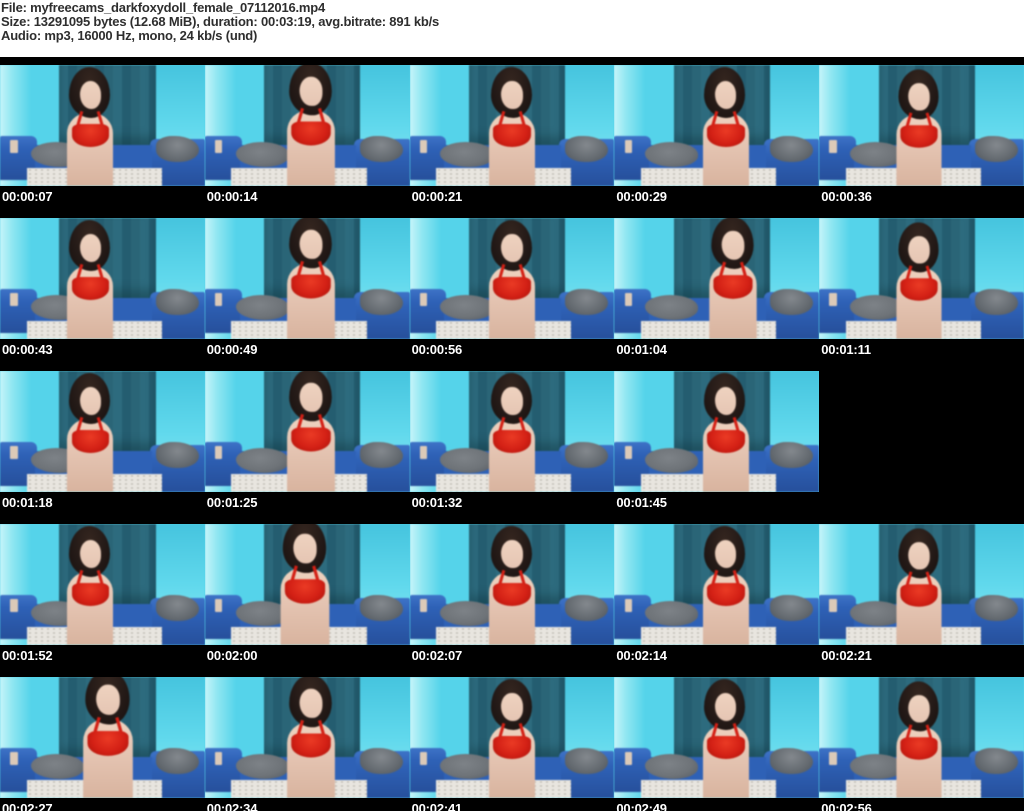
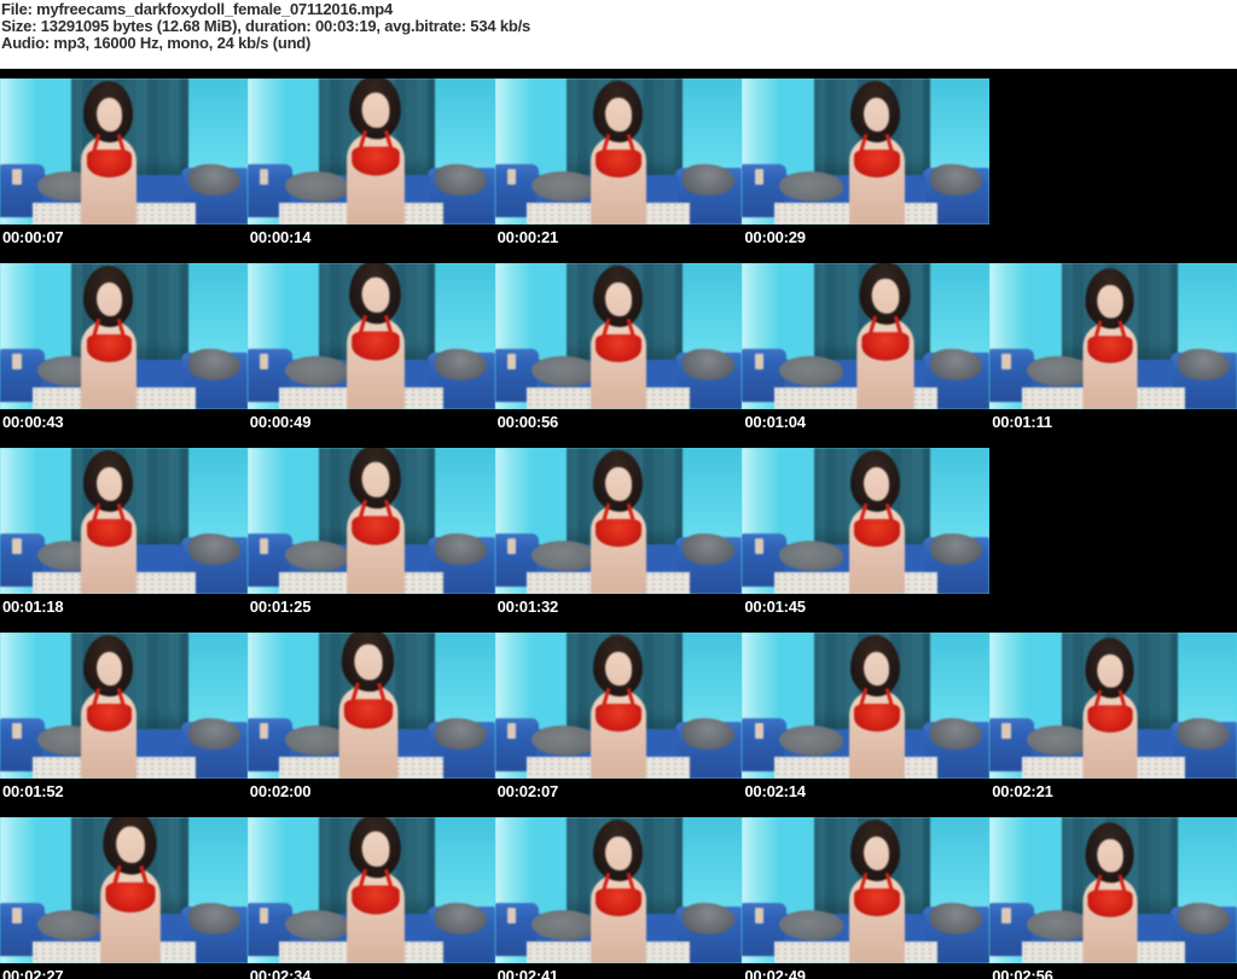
  File: myfreecams_darkfoxydoll_female_07112016.mp4
- Size: 13291095 bytes (12.68 MiB), duration: 00:03:19, avg.bitrate: 891 kb/s
+ Size: 13291095 bytes (12.68 MiB), duration: 00:03:19, avg.bitrate: 534 kb/s
  Audio: mp3, 16000 Hz, mono, 24 kb/s (und)
  00:00:07
  00:00:14
  00:00:21
  00:00:29
- 00:00:36
  00:00:43
  00:00:49
  00:00:56
  00:01:04
  00:01:11
  00:01:18
  00:01:25
  00:01:32
  00:01:45
  00:01:52
  00:02:00
  00:02:07
  00:02:14
  00:02:21
  00:02:27
  00:02:34
  00:02:41
  00:02:49
  00:02:56
